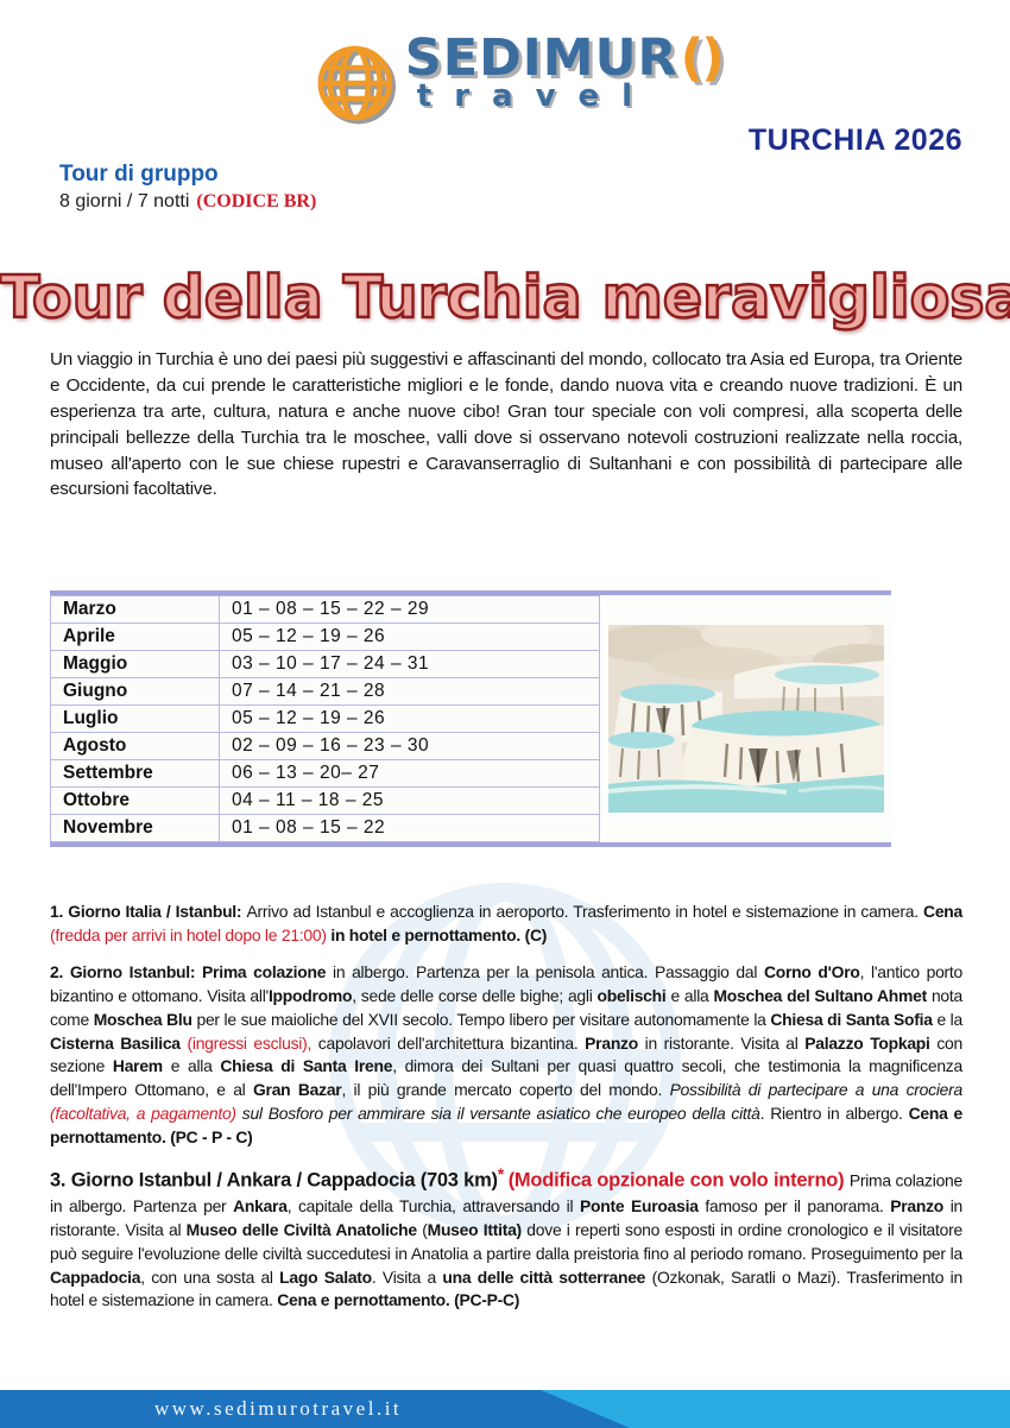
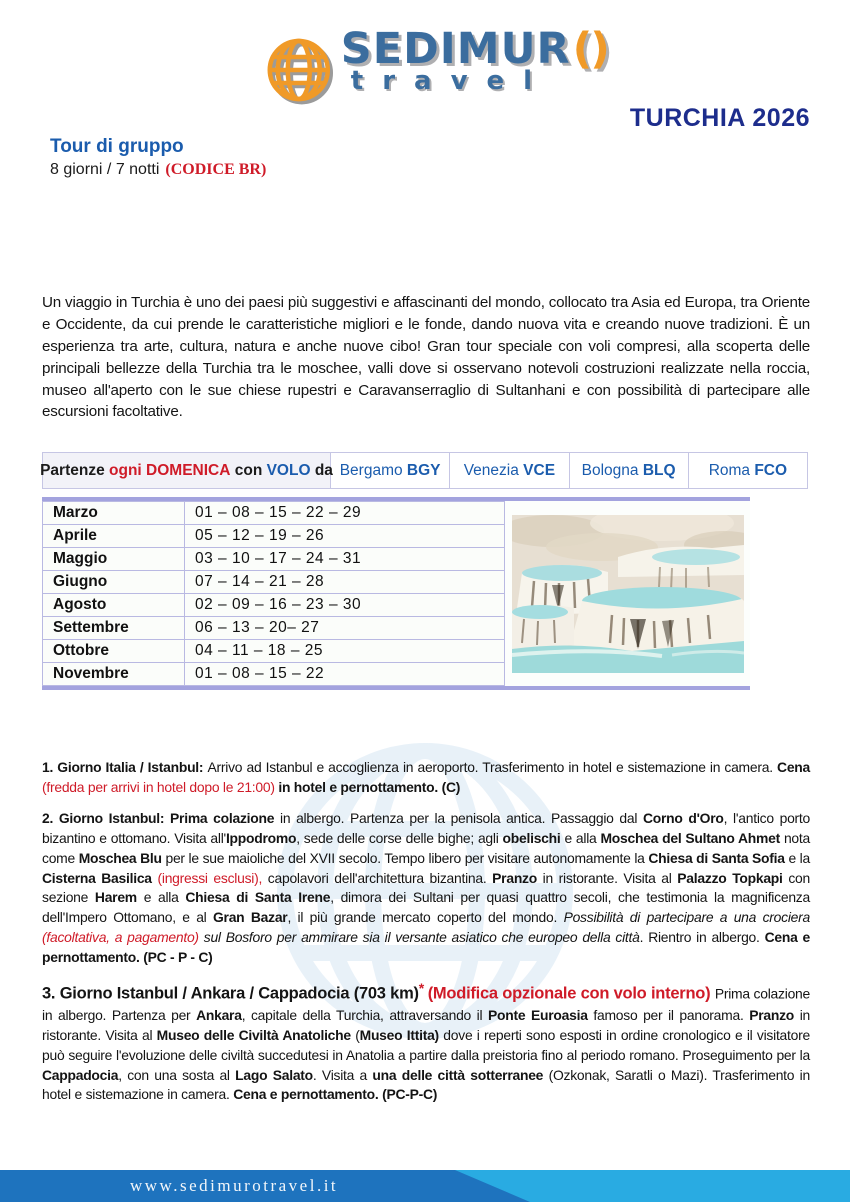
  SEDIMUR()
  travel
  TURCHIA 2026
  Tour di gruppo
  8 giorni / 7 notti (CODICE BR)
- Tour della Turchia meravigliosa
  Un viaggio in Turchia è uno dei paesi più suggestivi e affascinanti del mondo, collocato tra Asia ed Europa, tra Oriente e Occidente, da cui prende le caratteristiche migliori e le fonde, dando nuova vita e creando nuove tradizioni. È un esperienza tra arte, cultura, natura e anche nuove cibo! Gran tour speciale con voli compresi, alla scoperta delle principali bellezze della Turchia tra le moschee, valli dove si osservano notevoli costruzioni realizzate nella roccia, museo all'aperto con le sue chiese rupestri e Caravanserraglio di Sultanhani e con possibilità di partecipare alle escursioni facoltative.
+ Partenze
+ ogni DOMENICA
+ con
+ VOLO
+ da
+ Bergamo
+ BGY
+ Venezia
+ VCE
+ Bologna
+ BLQ
+ Roma
+ FCO
  Marzo	01 – 08 – 15 – 22 – 29
  Aprile	05 – 12 – 19 – 26
  Maggio	03 – 10 – 17 – 24 – 31
  Giugno	07 – 14 – 21 – 28
- Luglio	05 – 12 – 19 – 26
  Agosto	02 – 09 – 16 – 23 – 30
  Settembre	06 – 13 – 20– 27
  Ottobre	04 – 11 – 18 – 25
  Novembre	01 – 08 – 15 – 22
  1. Giorno Italia / Istanbul: Arrivo ad Istanbul e accoglienza in aeroporto. Trasferimento in hotel e sistemazione in camera. Cena (fredda per arrivi in hotel dopo le 21:00) in hotel e pernottamento. (C)
  2. Giorno Istanbul: Prima colazione in albergo. Partenza per la penisola antica. Passaggio dal Corno d'Oro, l'antico porto bizantino e ottomano. Visita all'Ippodromo, sede delle corse delle bighe; agli obelischi e alla Moschea del Sultano Ahmet nota come Moschea Blu per le sue maioliche del XVII secolo. Tempo libero per visitare autonomamente la Chiesa di Santa Sofia e la Cisterna Basilica (ingressi esclusi), capolavori dell'architettura bizantina. Pranzo in ristorante. Visita al Palazzo Topkapi con sezione Harem e alla Chiesa di Santa Irene, dimora dei Sultani per quasi quattro secoli, che testimonia la magnificenza dell'Impero Ottomano, e al Gran Bazar, il più grande mercato coperto del mondo. Possibilità di partecipare a una crociera (facoltativa, a pagamento) sul Bosforo per ammirare sia il versante asiatico che europeo della città. Rientro in albergo. Cena e pernottamento. (PC - P - C)
  3. Giorno Istanbul / Ankara / Cappadocia (703 km)* (Modifica opzionale con volo interno) Prima colazione in albergo. Partenza per Ankara, capitale della Turchia, attraversando il Ponte Euroasia famoso per il panorama. Pranzo in ristorante. Visita al Museo delle Civiltà Anatoliche (Museo Ittita) dove i reperti sono esposti in ordine cronologico e il visitatore può seguire l'evoluzione delle civiltà succedutesi in Anatolia a partire dalla preistoria fino al periodo romano. Proseguimento per la Cappadocia, con una sosta al Lago Salato. Visita a una delle città sotterranee (Ozkonak, Saratli o Mazi). Trasferimento in hotel e sistemazione in camera. Cena e pernottamento. (PC-P-C)
  www.sedimurotravel.it
